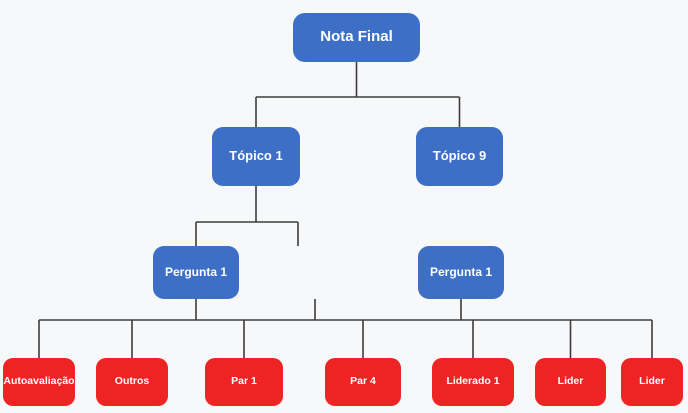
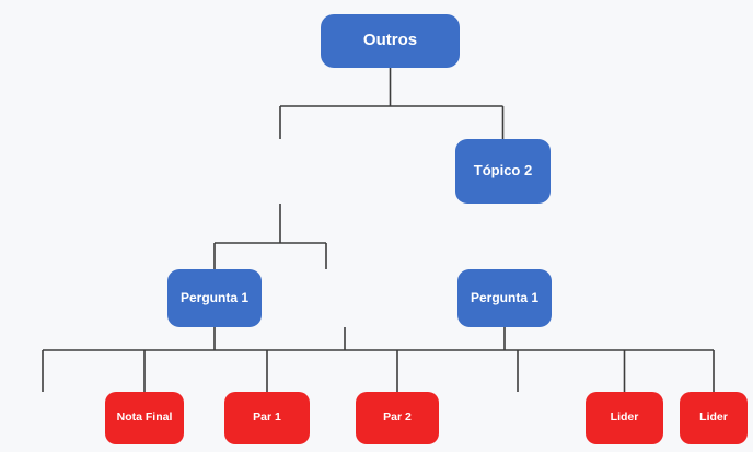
- Nota Final
+ Outros
- Tópico 1
- Tópico 9
+ Tópico 2
  Pergunta 1
  Pergunta 1
- Autoavaliação
- Outros
+ Nota Final
  Par 1
- Par 4
+ Par 2
- Liderado 1
  Lider
  Lider
